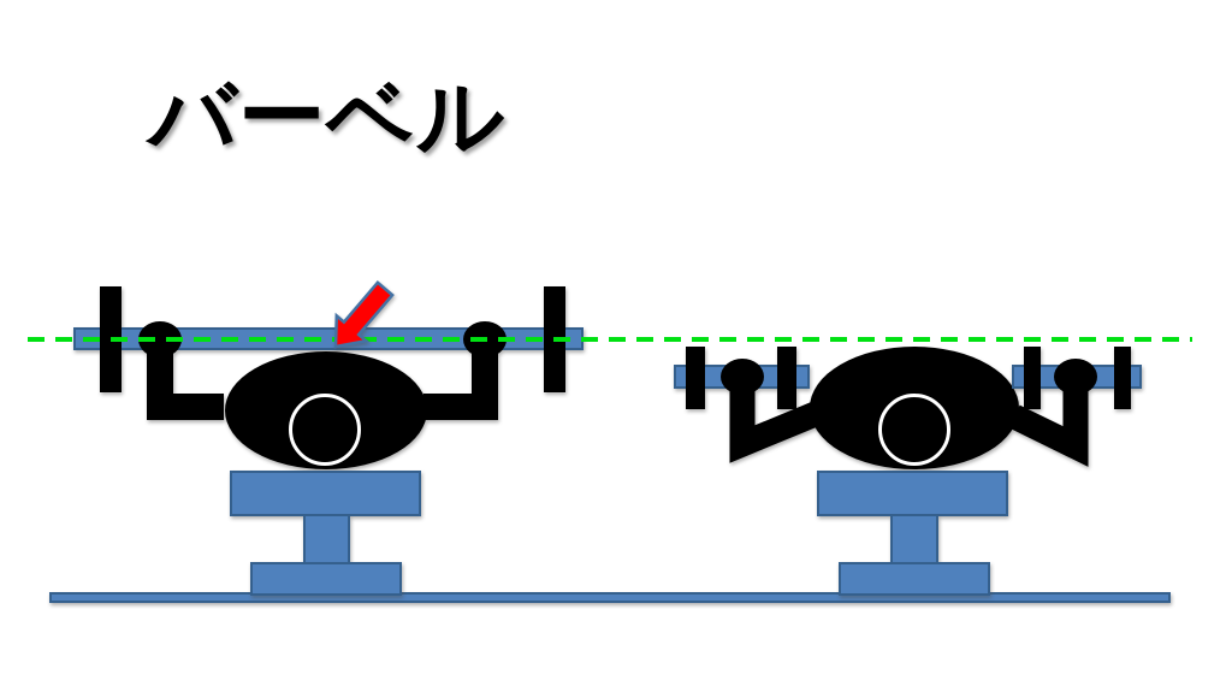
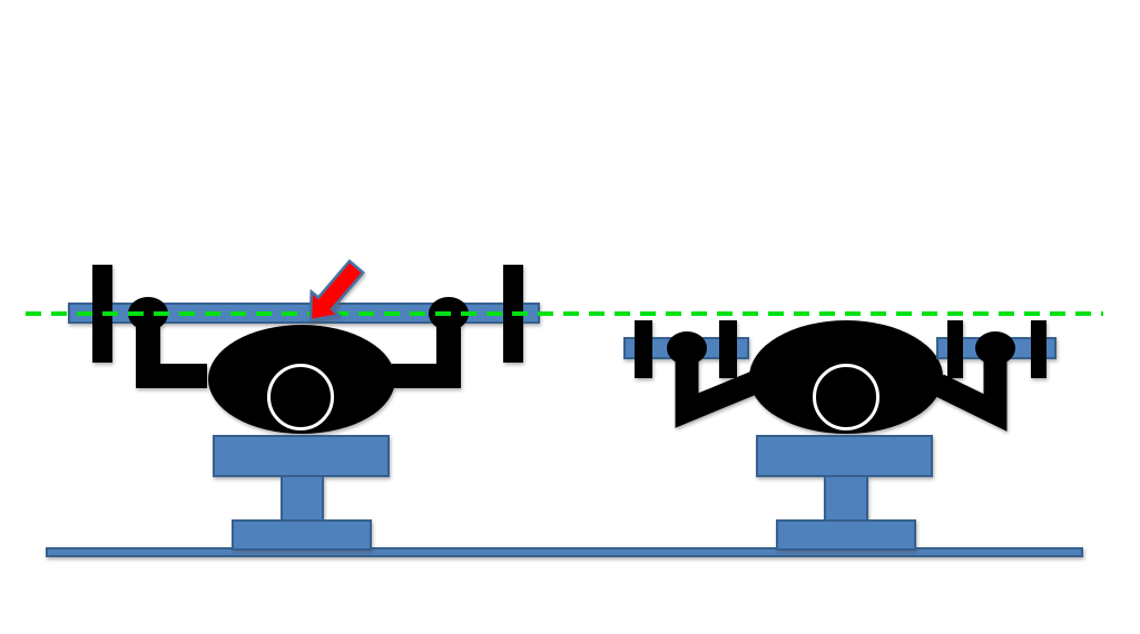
- バーベル
